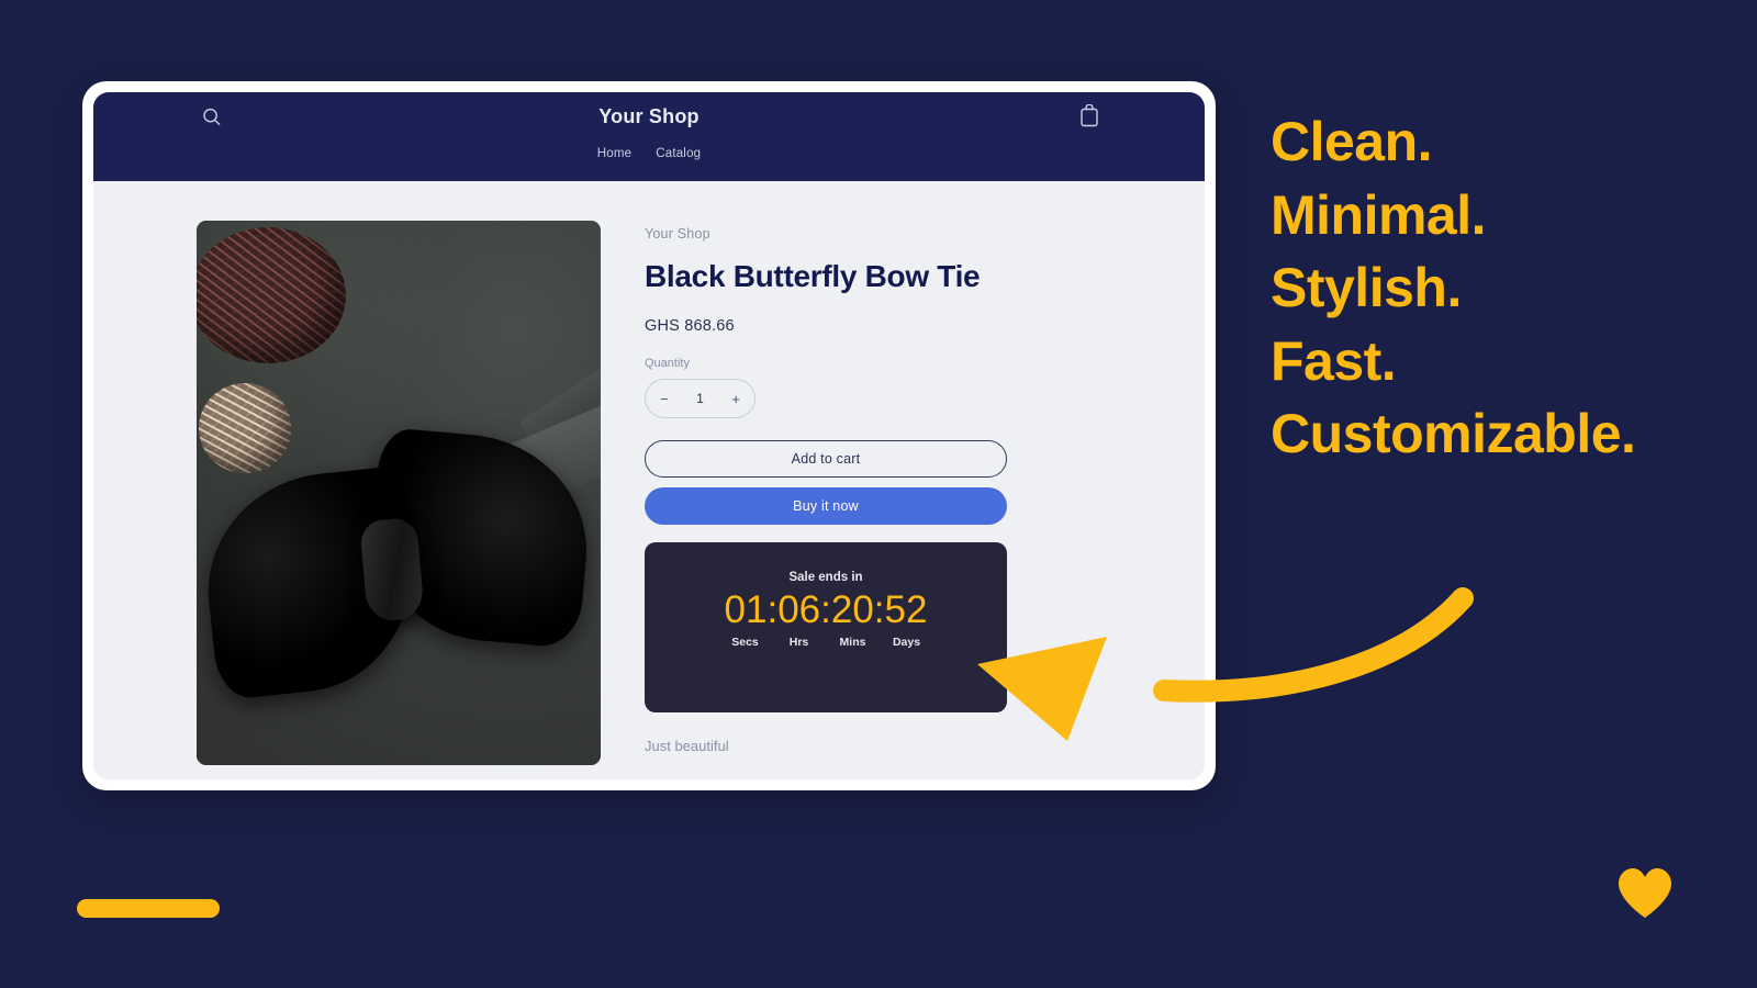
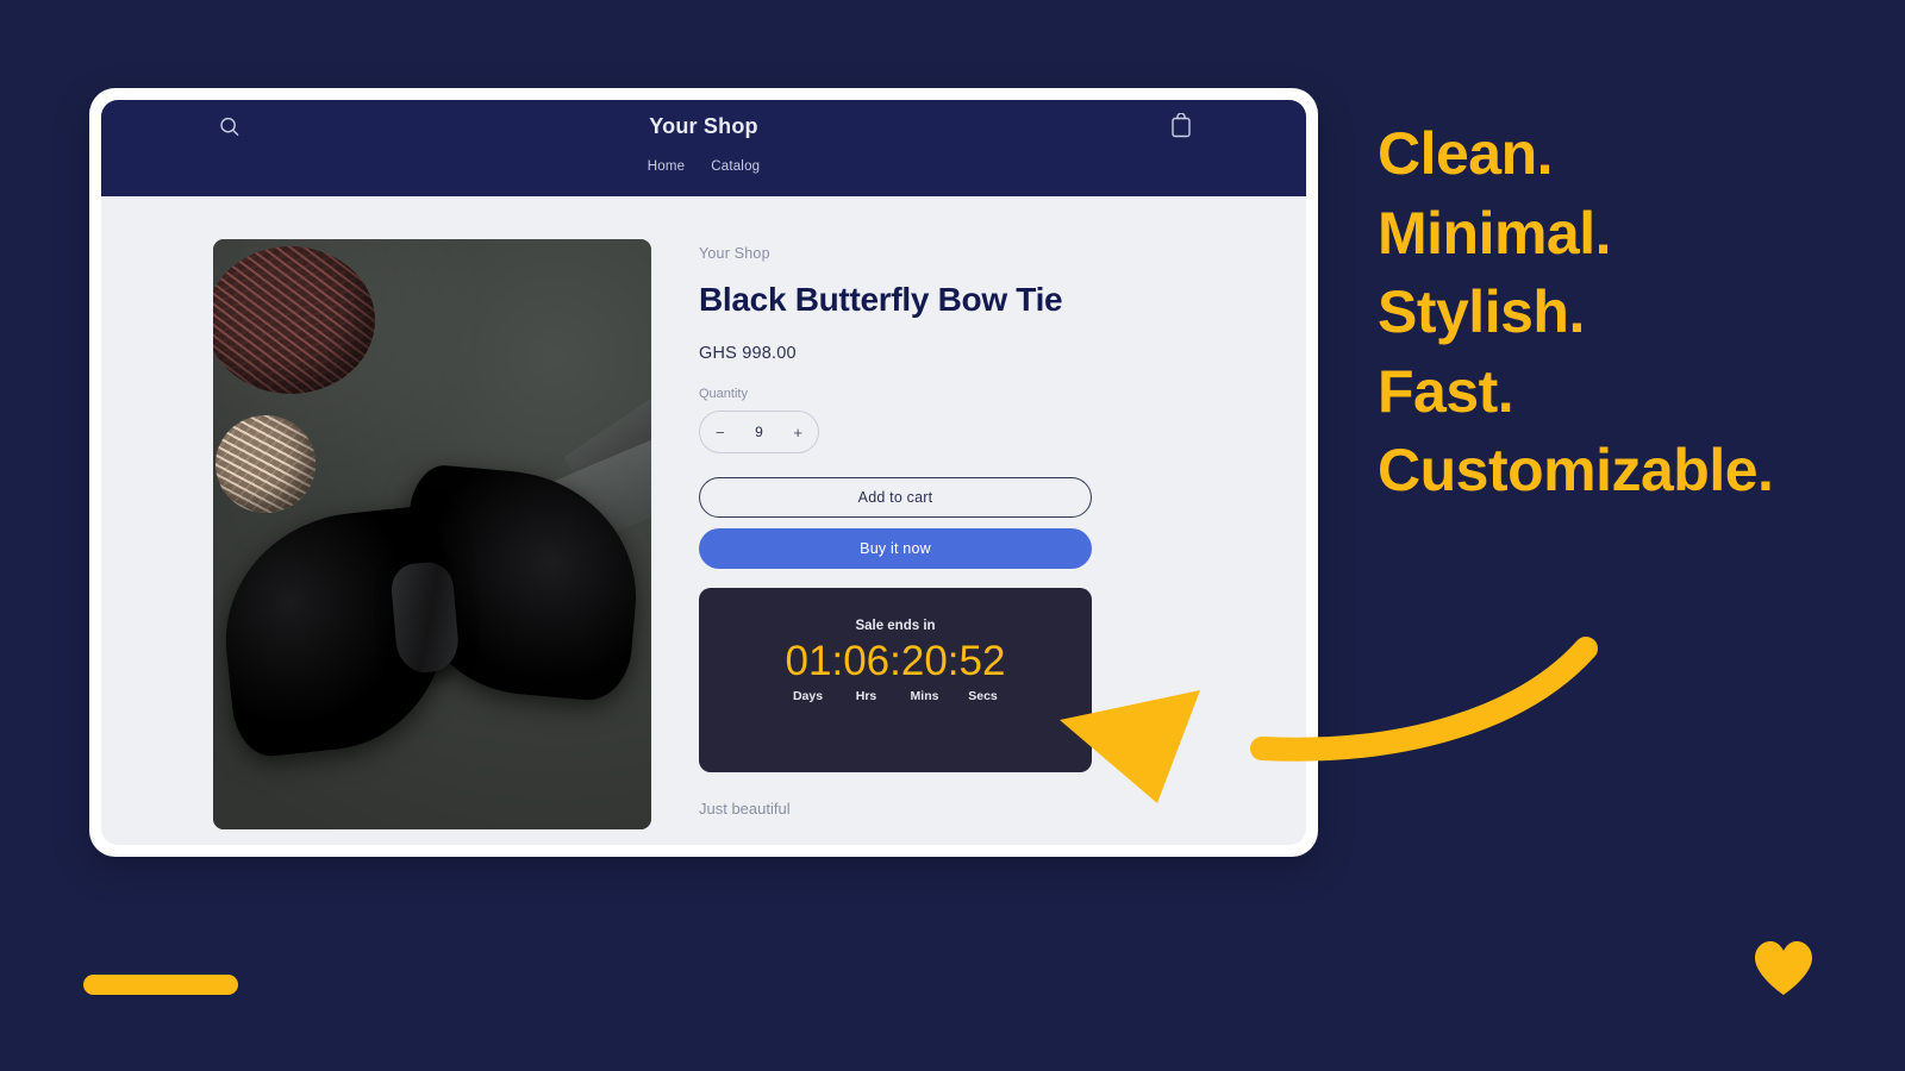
  Your Shop
  Home
  Catalog
  Your Shop
  Black Butterfly Bow Tie
- GHS 868.66
+ GHS 998.00
  Quantity
  −
- 1
+ 9
  +
  Add to cart
  Buy it now
  Sale ends in
  01:06:20:52
- Secs
+ Days
  Hrs
  Mins
- Days
+ Secs
  Just beautiful
  Clean.
  Minimal.
  Stylish.
  Fast.
  Customizable.
